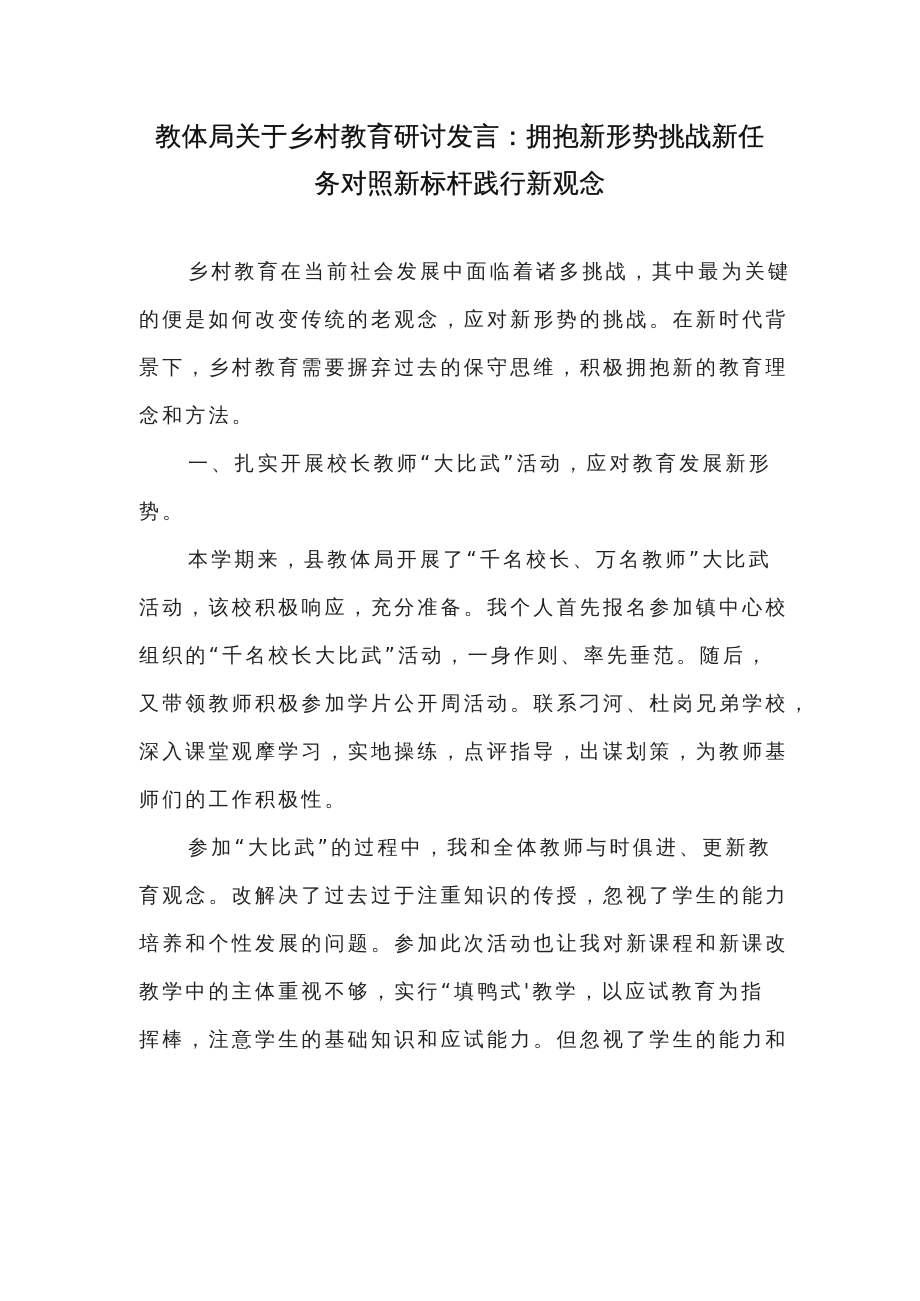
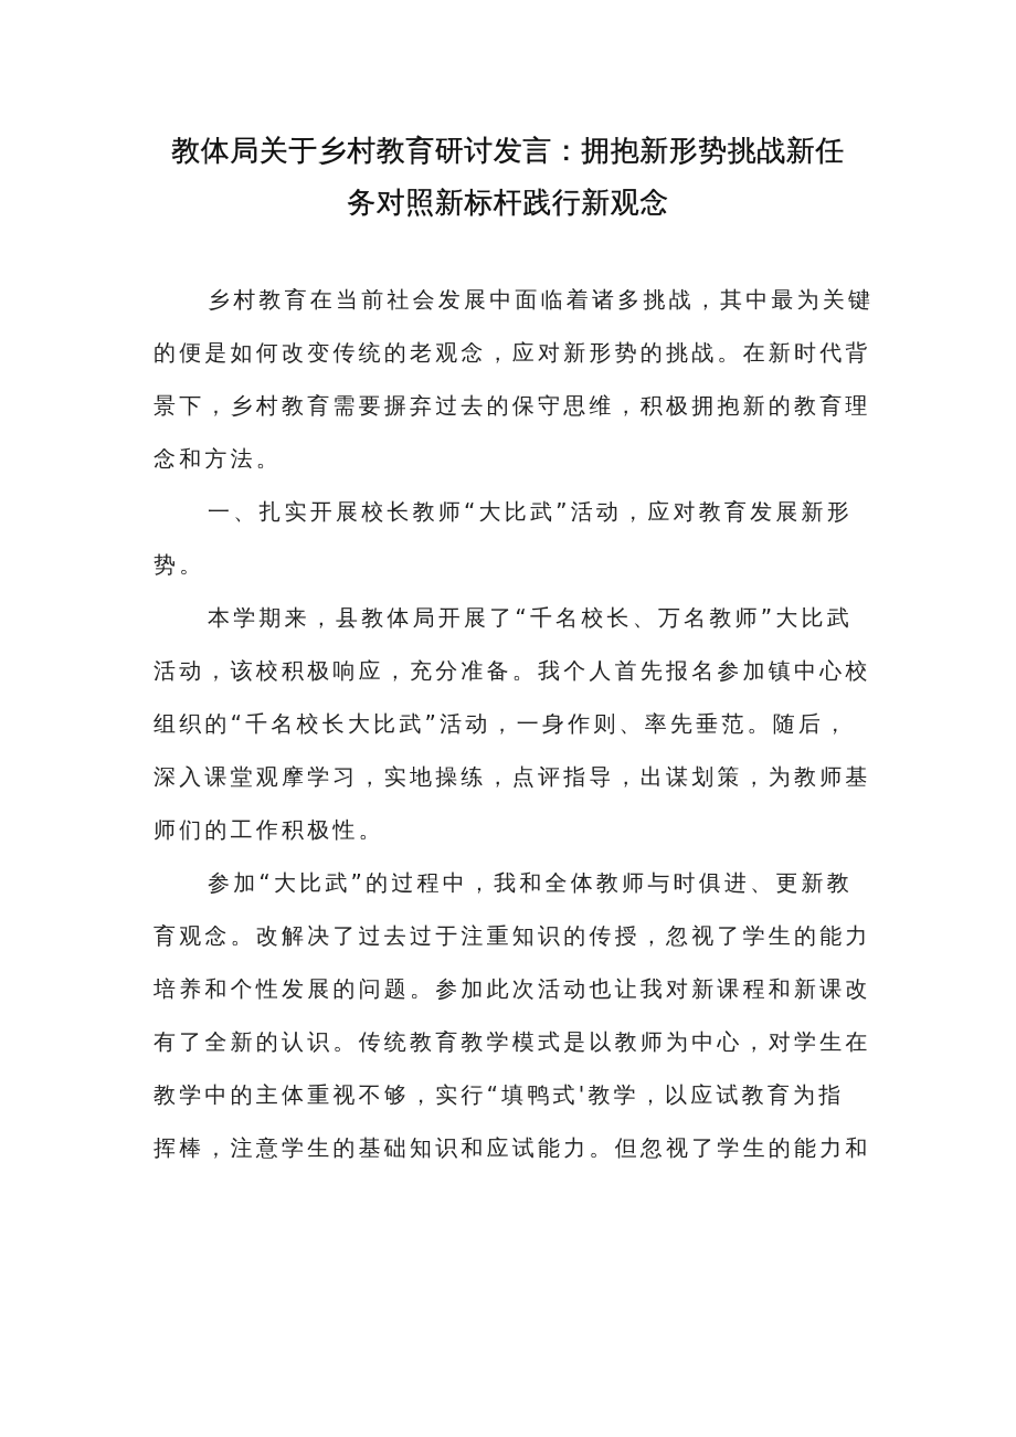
  教体局关于乡村教育研讨发言：拥抱新形势挑战新任
  务对照新标杆践行新观念
  乡村教育在当前社会发展中面临着诸多挑战，其中最为关键
  的便是如何改变传统的老观念，应对新形势的挑战。在新时代背
  景下，乡村教育需要摒弃过去的保守思维，积极拥抱新的教育理
  念和方法。
  一、扎实开展校长教师“大比武”活动，应对教育发展新形
  势。
  本学期来，县教体局开展了“千名校长、万名教师”大比武
  活动，该校积极响应，充分准备。我个人首先报名参加镇中心校
  组织的“千名校长大比武”活动，一身作则、率先垂范。随后，
- 又带领教师积极参加学片公开周活动。联系刁河、杜岗兄弟学校，
  深入课堂观摩学习，实地操练，点评指导，出谋划策，为教师基
  师们的工作积极性。
  参加“大比武”的过程中，我和全体教师与时俱进、更新教
  育观念。改解决了过去过于注重知识的传授，忽视了学生的能力
  培养和个性发展的问题。参加此次活动也让我对新课程和新课改
+ 有了全新的认识。传统教育教学模式是以教师为中心，对学生在
  教学中的主体重视不够，实行“填鸭式'教学，以应试教育为指
  挥棒，注意学生的基础知识和应试能力。但忽视了学生的能力和
